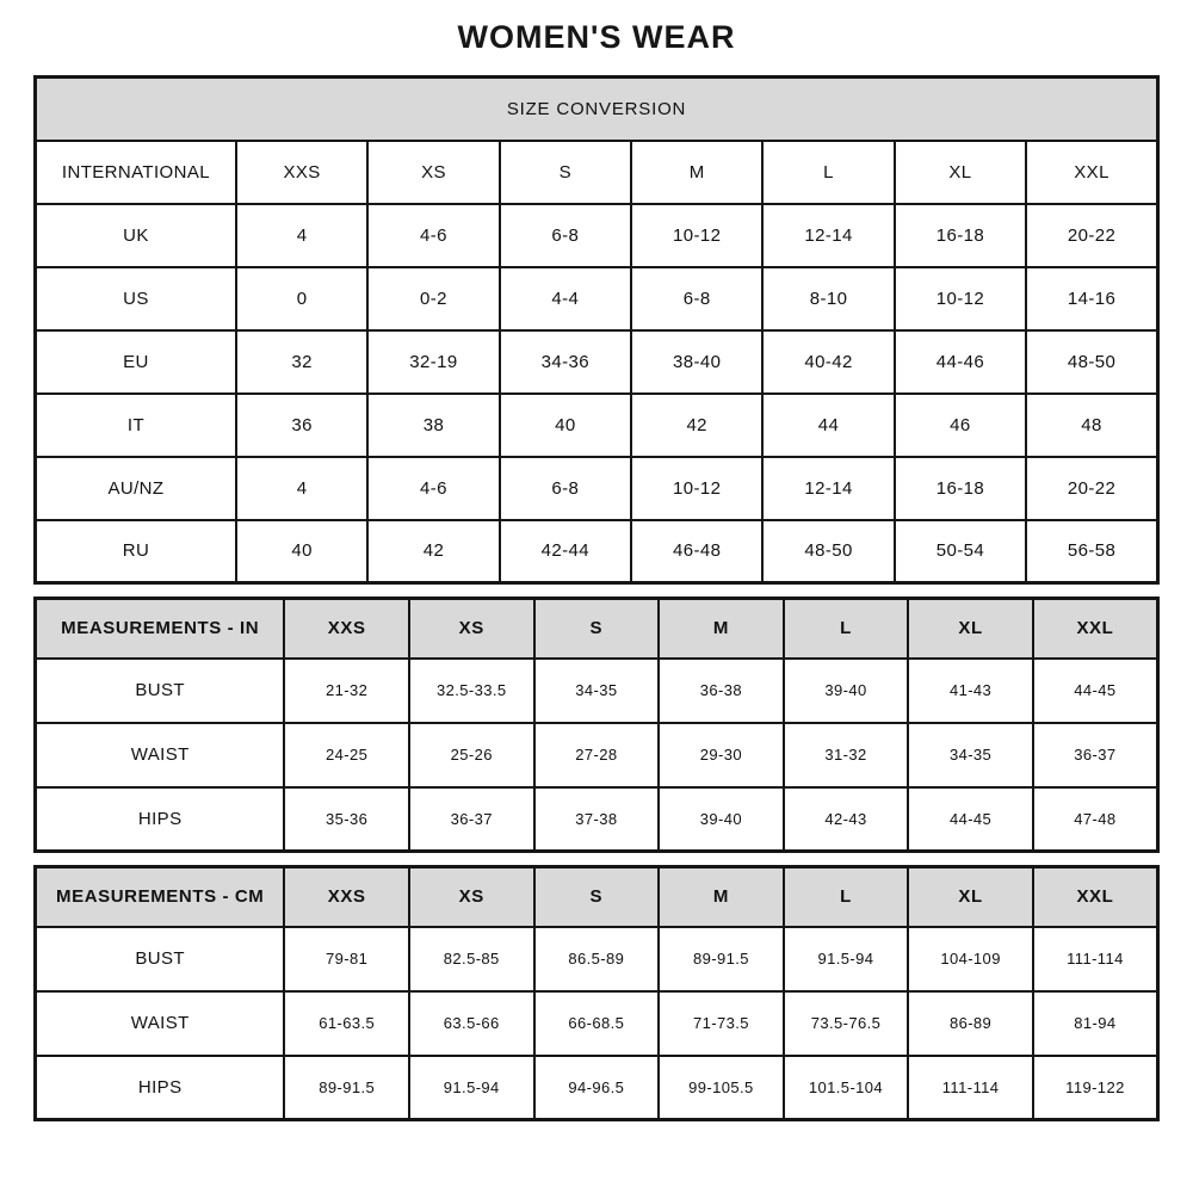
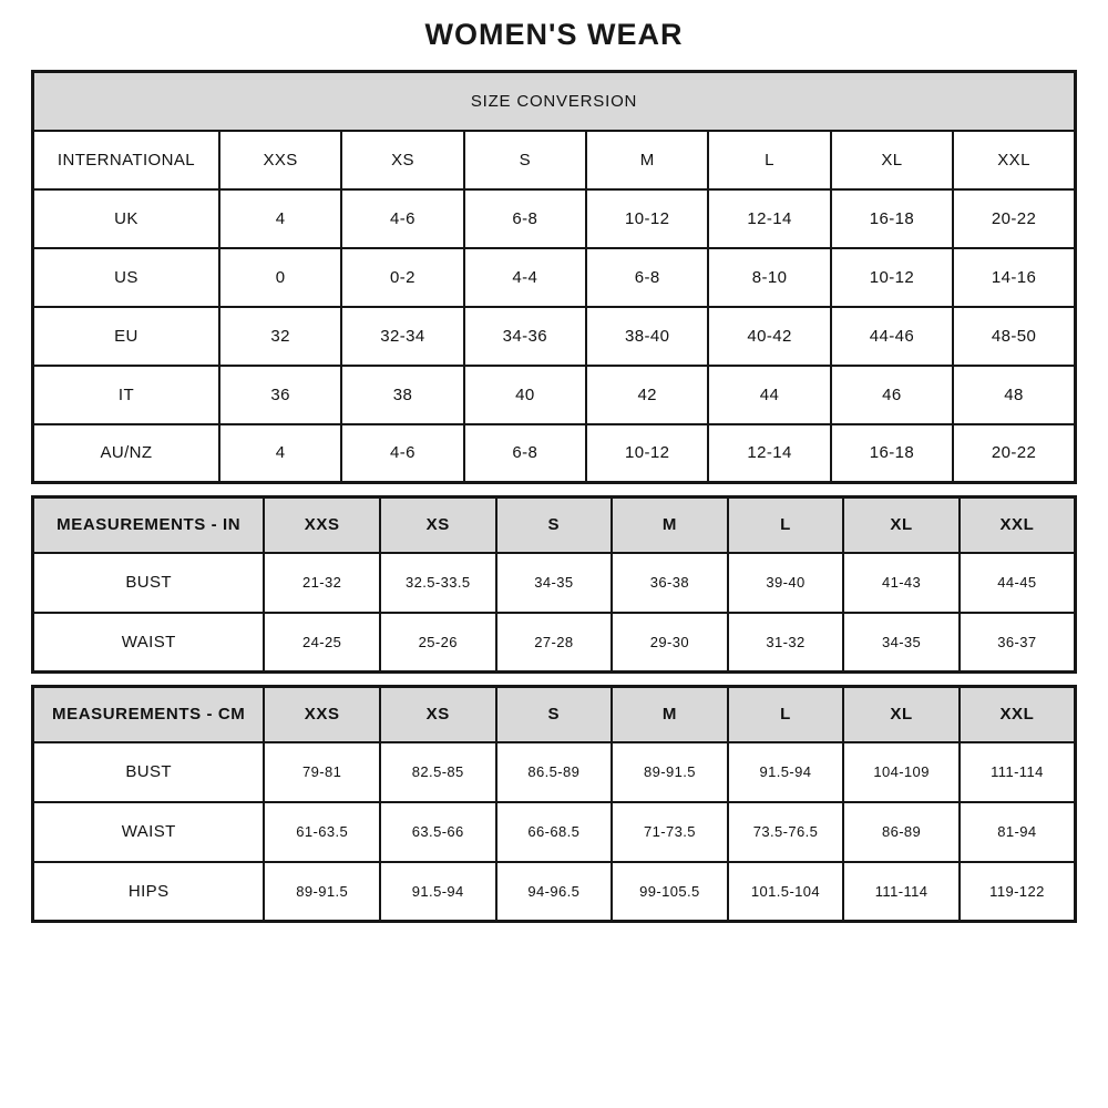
  WOMEN'S WEAR
  SIZE CONVERSION
  INTERNATIONAL	XXS	XS	S	M	L	XL	XXL
  UK	4	4-6	6-8	10-12	12-14	16-18	20-22
  US	0	0-2	4-4	6-8	8-10	10-12	14-16
- EU	32	32-19	34-36	38-40	40-42	44-46	48-50
+ EU	32	32-34	34-36	38-40	40-42	44-46	48-50
  IT	36	38	40	42	44	46	48
  AU/NZ	4	4-6	6-8	10-12	12-14	16-18	20-22
- RU	40	42	42-44	46-48	48-50	50-54	56-58
  MEASUREMENTS - IN	XXS	XS	S	M	L	XL	XXL
  BUST	21-32	32.5-33.5	34-35	36-38	39-40	41-43	44-45
  WAIST	24-25	25-26	27-28	29-30	31-32	34-35	36-37
- HIPS	35-36	36-37	37-38	39-40	42-43	44-45	47-48
  MEASUREMENTS - CM	XXS	XS	S	M	L	XL	XXL
  BUST	79-81	82.5-85	86.5-89	89-91.5	91.5-94	104-109	111-114
  WAIST	61-63.5	63.5-66	66-68.5	71-73.5	73.5-76.5	86-89	81-94
  HIPS	89-91.5	91.5-94	94-96.5	99-105.5	101.5-104	111-114	119-122
